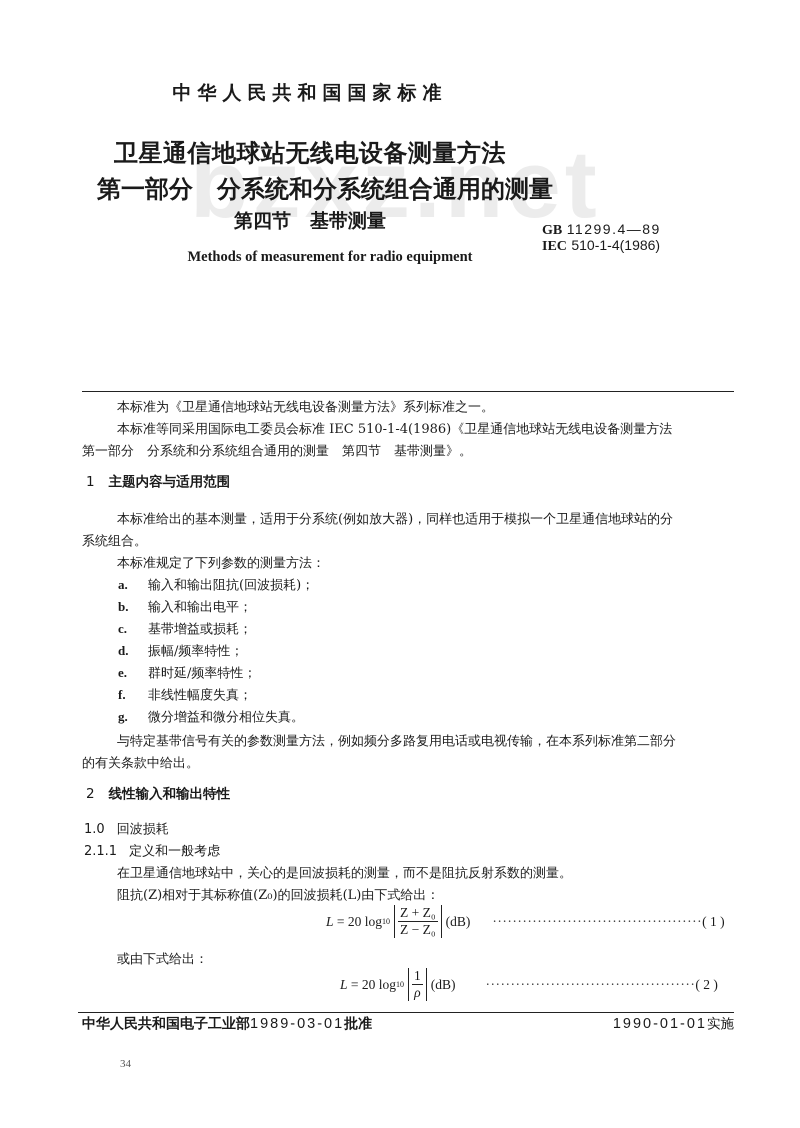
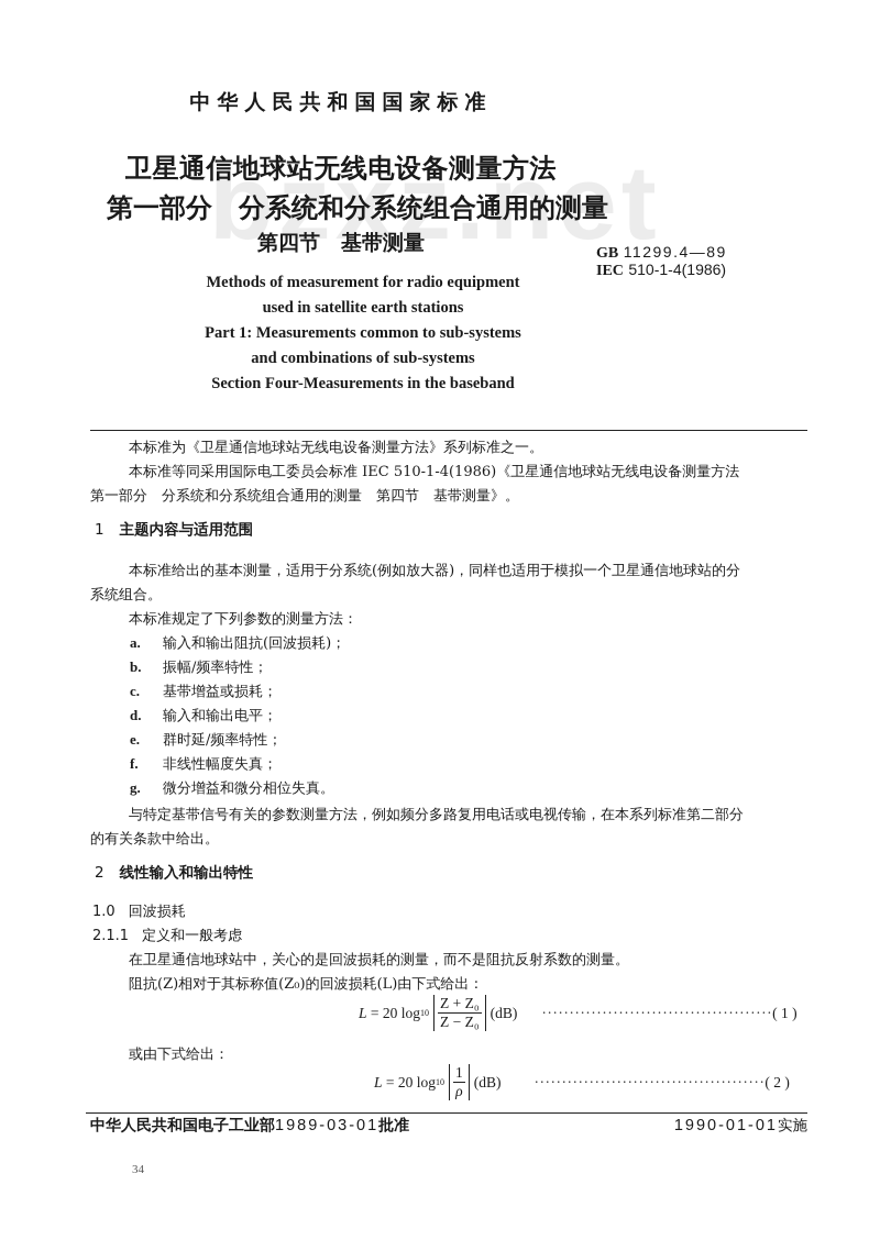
  bzxz.net
  中华人民共和国国家标准
  卫星通信地球站无线电设备测量方法
  第一部分 分系统和分系统组合通用的测量
  第四节 基带测量
  GB 11299.4—89
  IEC 510-1-4(1986)
  Methods of measurement for radio equipment
+ used in satellite earth stations
+ Part 1: Measurements common to sub-systems
+ and combinations of sub-systems
+ Section Four-Measurements in the baseband
  本标准为《卫星通信地球站无线电设备测量方法》系列标准之一。
  本标准等同采用国际电工委员会标准 IEC 510-1-4(1986)《卫星通信地球站无线电设备测量方法
  第一部分 分系统和分系统组合通用的测量 第四节 基带测量》。
  1 主题内容与适用范围
  本标准给出的基本测量，适用于分系统(例如放大器)，同样也适用于模拟一个卫星通信地球站的分
  系统组合。
  本标准规定了下列参数的测量方法：
  a. 输入和输出阻抗(回波损耗)；
- b. 输入和输出电平；
+ b. 振幅/频率特性；
  c. 基带增益或损耗；
- d. 振幅/频率特性；
+ d. 输入和输出电平；
  e. 群时延/频率特性；
  f. 非线性幅度失真；
  g. 微分增益和微分相位失真。
  与特定基带信号有关的参数测量方法，例如频分多路复用电话或电视传输，在本系列标准第二部分
  的有关条款中给出。
  2 线性输入和输出特性
  1.0 回波损耗
  2.1.1 定义和一般考虑
  在卫星通信地球站中，关心的是回波损耗的测量，而不是阻抗反射系数的测量。
  阻抗(Z)相对于其标称值(Z₀)的回波损耗(L)由下式给出：
  L
  = 20 log
  10
  Z + Z₀
  Z − Z₀
  (dB)
  ··········································
  ( 1 )
  或由下式给出：
  L
  = 20 log
  10
  1
  ρ
  (dB)
  ··········································
  ( 2 )
  中华人民共和国电子工业部1989-03-01批准
  1990-01-01实施
  34
